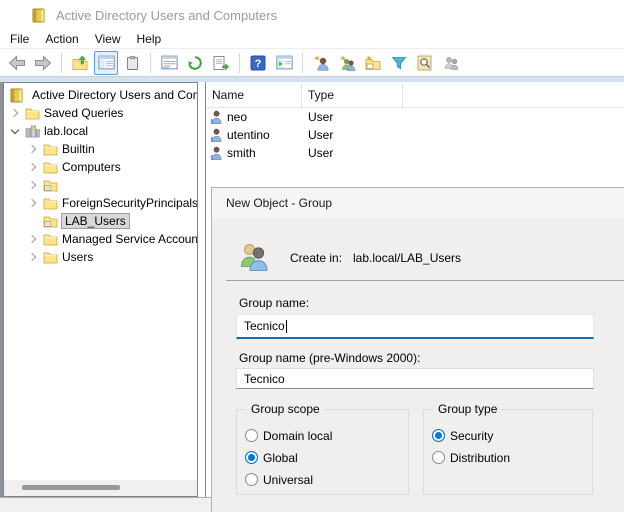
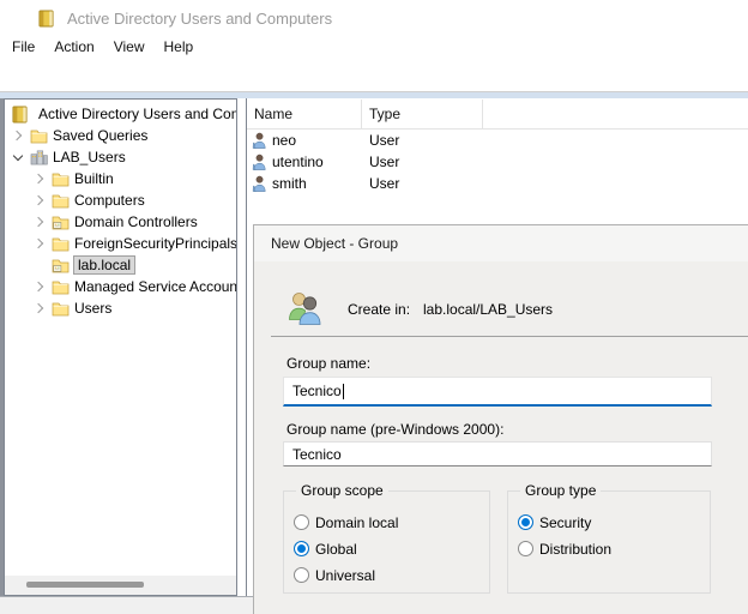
  Active Directory Users and Computers
  File
  Action
  View
  Help
- ?
  Active Directory Users and Co
  Saved Queries
- lab.local
+ LAB_Users
  Builtin
  Computers
+ Domain Controllers
  ForeignSecurityPrincipals
- LAB_Users
+ lab.local
  Managed Service Accoun
  Users
  Name
  Type
  neo
  User
  utentino
  User
  smith
  User
  New Object - Group
  Create in:
  lab.local/LAB_Users
  Group name:
  Tecnico
  Group name (pre-Windows 2000):
  Tecnico
  Group scope
  Domain local
  Global
  Universal
  Group type
  Security
  Distribution
